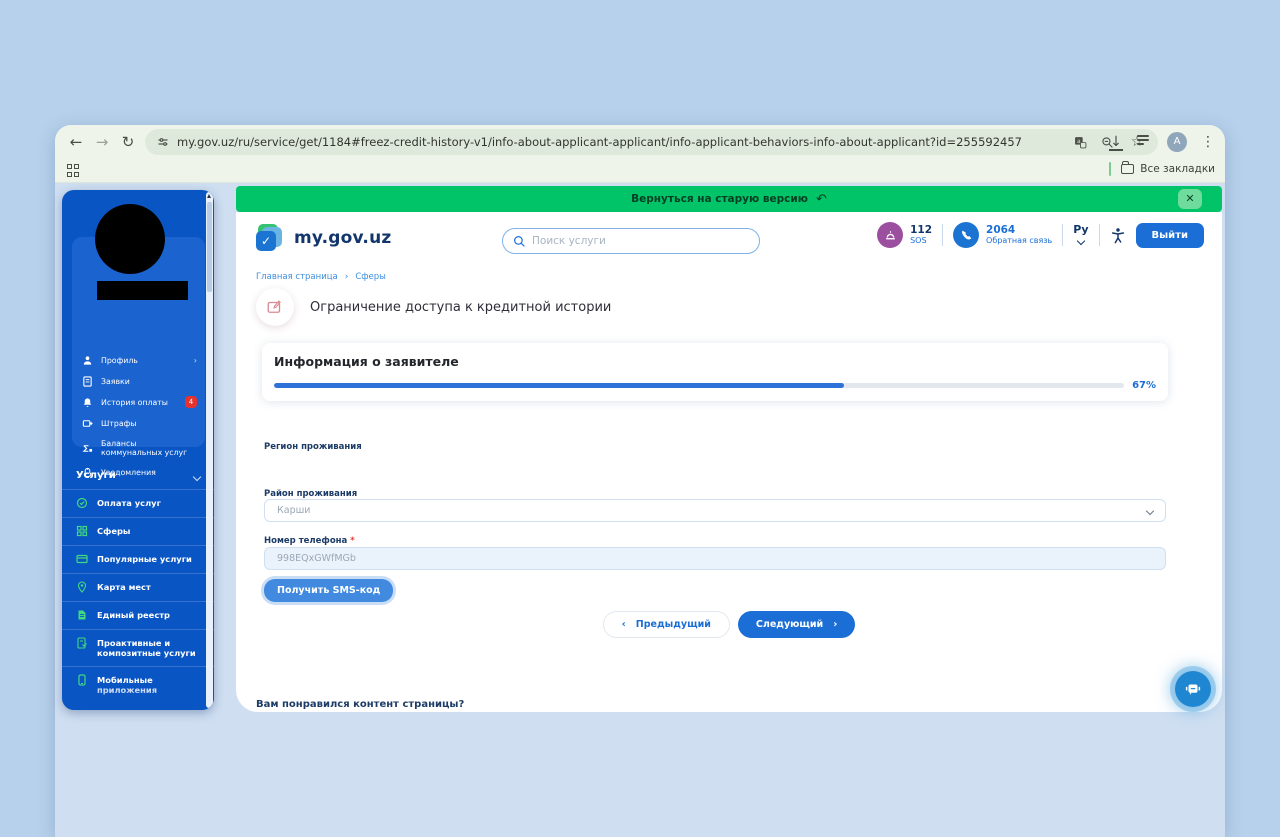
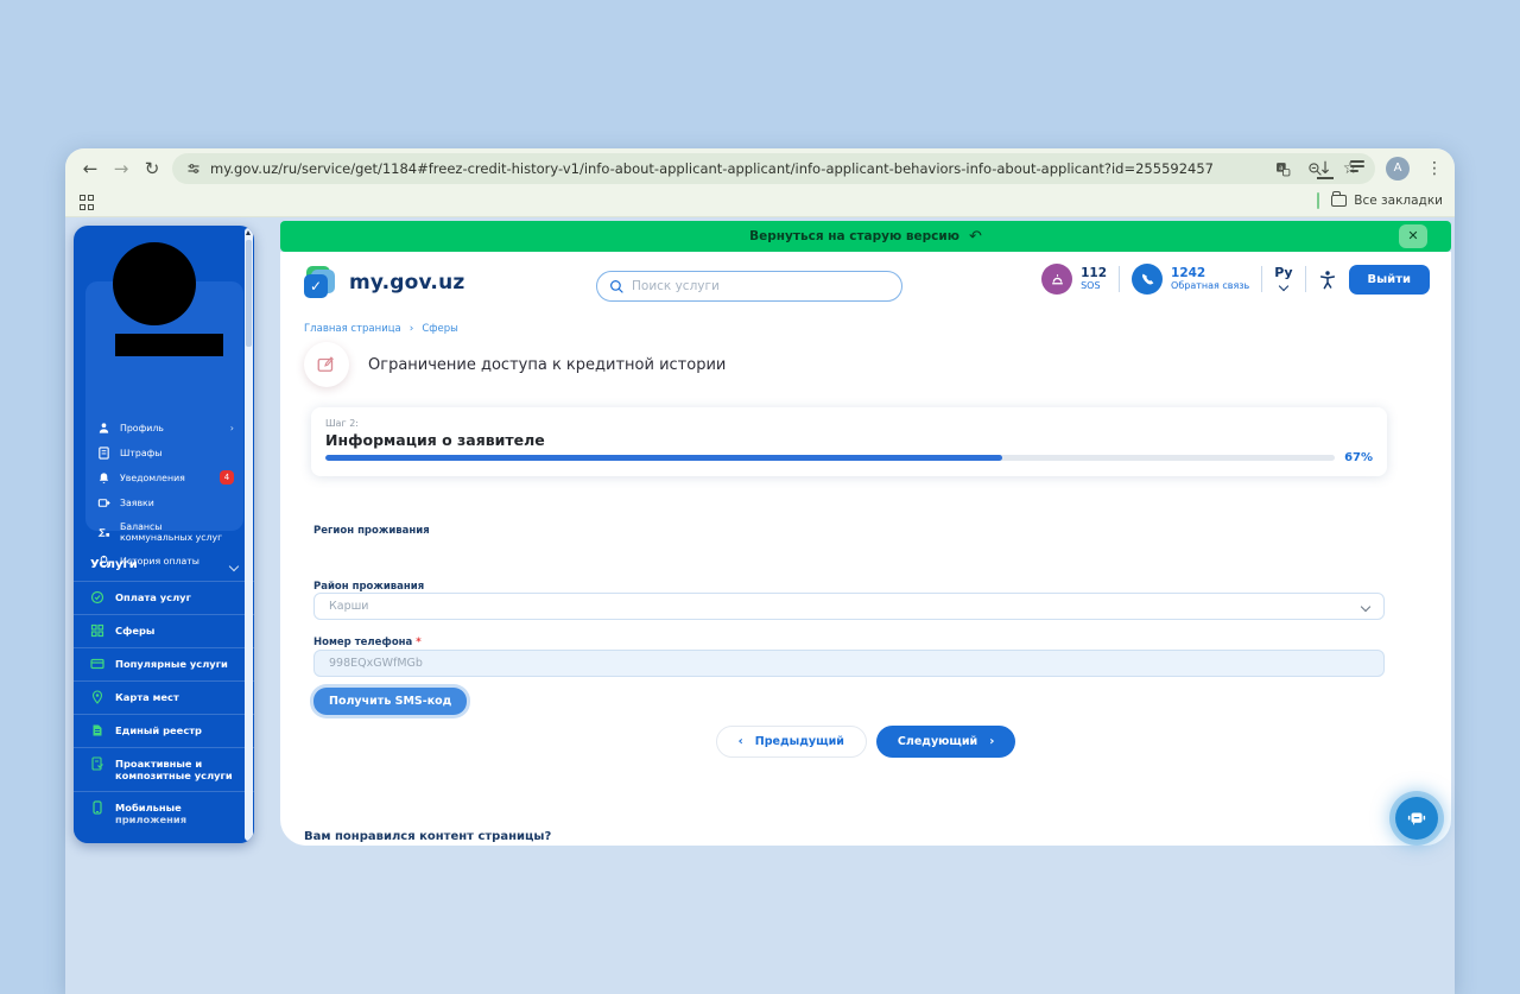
  ←
  →
  ↻
  my.gov.uz/ru/service/get/1184#freez-credit-history-v1/info-about-applicant-applicant/info-applicant-behaviors-info-about-applicant?id=255592457
  ☆
  ↓
  A
  ⋮
  Все закладки
  Вернуться на старую версию
  ↶
  ✕
  ✓
  my.gov.uz
  Поиск услуги
  112
  SOS
- 2064
+ 1242
  Обратная связь
  Ру
  Выйти
  Главная страница
  ›
  Сферы
  Ограничение доступа к кредитной истории
+ Шаг 2:
  Информация о заявителе
  67%
  Регион проживания
  Район проживания
  Карши
  Номер телефона *
  998EQxGWfMGb
  Получить SMS-код
  ‹
  Предыдущий
  Следующий
  ›
  Вам понравился контент страницы?
  Профиль
  ›
- Заявки
+ Штрафы
- История оплаты
+ Уведомления
  4
- Штрафы
+ Заявки
  Балансы коммунальных услуг
- Уведомления
+ История оплаты
  Услуги
  Оплата услуг
  Сферы
  Популярные услуги
  Карта мест
  Единый реестр
  Проактивные и композитные услуги
